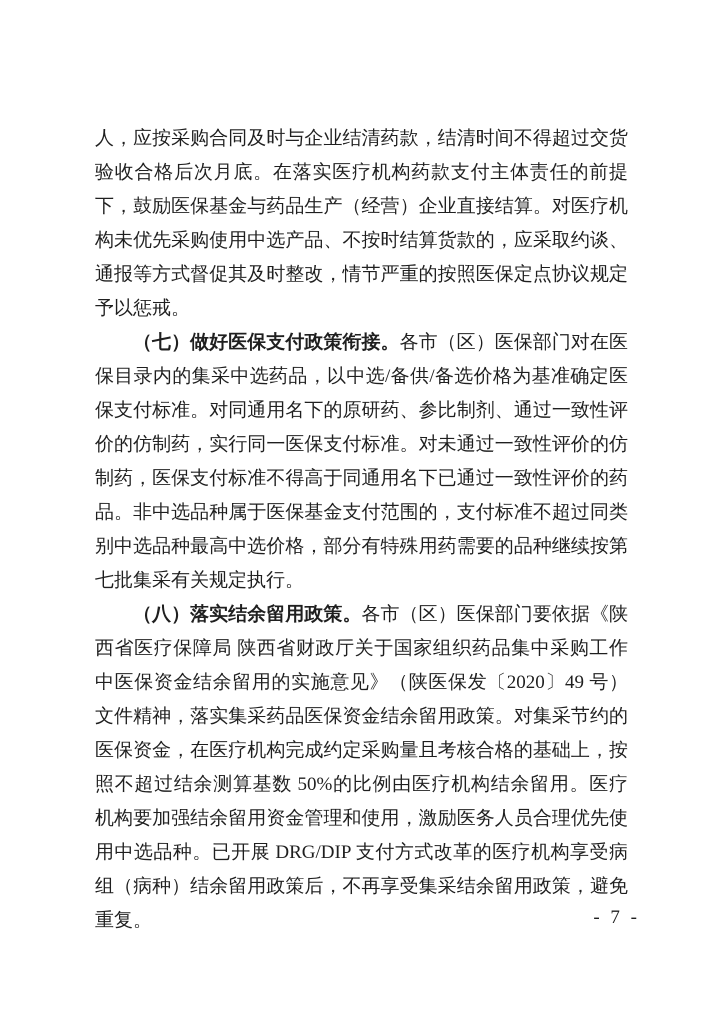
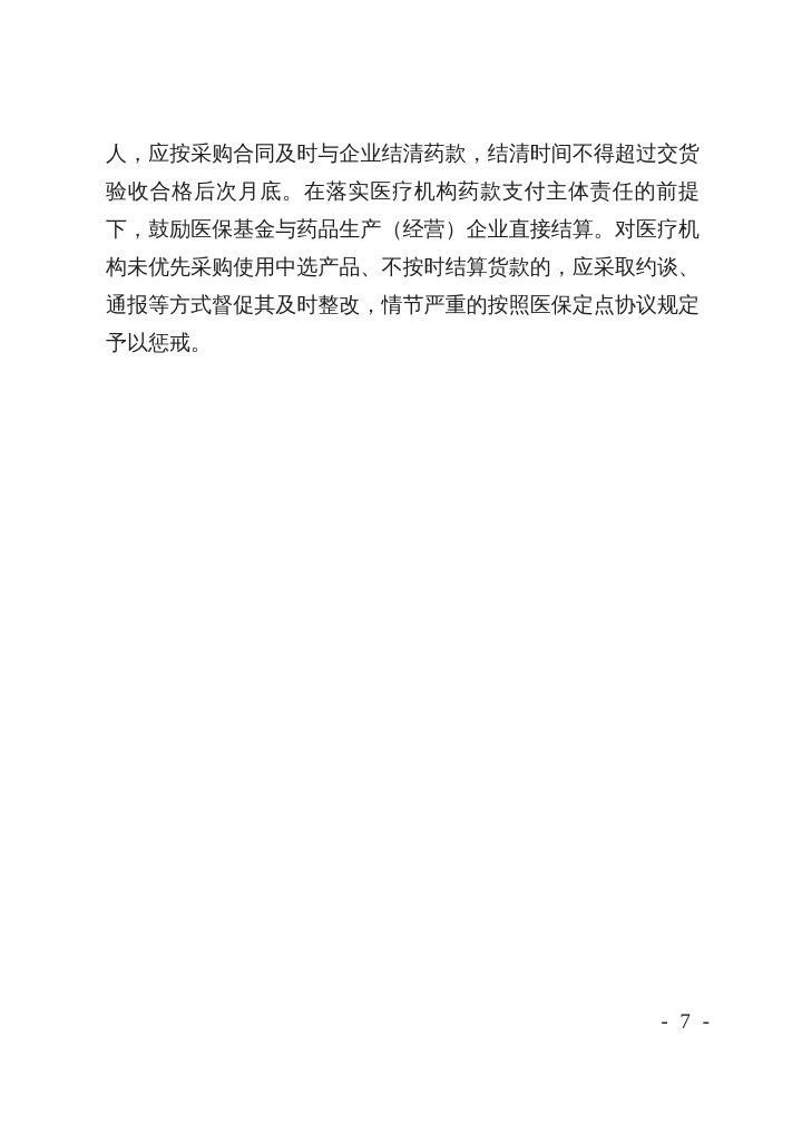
  人，应按采购合同及时与企业结清药款，结清时间不得超过交货验收合格后次月底。在落实医疗机构药款支付主体责任的前提下，鼓励医保基金与药品生产（经营）企业直接结算。对医疗机构未优先采购使用中选产品、不按时结算货款的，应采取约谈、通报等方式督促其及时整改，情节严重的按照医保定点协议规定予以惩戒。
- （七）做好医保支付政策衔接。各市（区）医保部门对在医保目录内的集采中选药品，以中选/备供/备选价格为基准确定医保支付标准。对同通用名下的原研药、参比制剂、通过一致性评价的仿制药，实行同一医保支付标准。对未通过一致性评价的仿制药，医保支付标准不得高于同通用名下已通过一致性评价的药品。非中选品种属于医保基金支付范围的，支付标准不超过同类别中选品种最高中选价格，部分有特殊用药需要的品种继续按第七批集采有关规定执行。
- （八）落实结余留用政策。各市（区）医保部门要依据《陕西省医疗保障局 陕西省财政厅关于国家组织药品集中采购工作中医保资金结余留用的实施意见》（陕医保发〔2020〕49 号）文件精神，落实集采药品医保资金结余留用政策。对集采节约的医保资金，在医疗机构完成约定采购量且考核合格的基础上，按照不超过结余测算基数 50%的比例由医疗机构结余留用。医疗机构要加强结余留用资金管理和使用，激励医务人员合理优先使用中选品种。已开展 DRG/DIP 支付方式改革的医疗机构享受病组（病种）结余留用政策后，不再享受集采结余留用政策，避免重复。
  - 7 -
